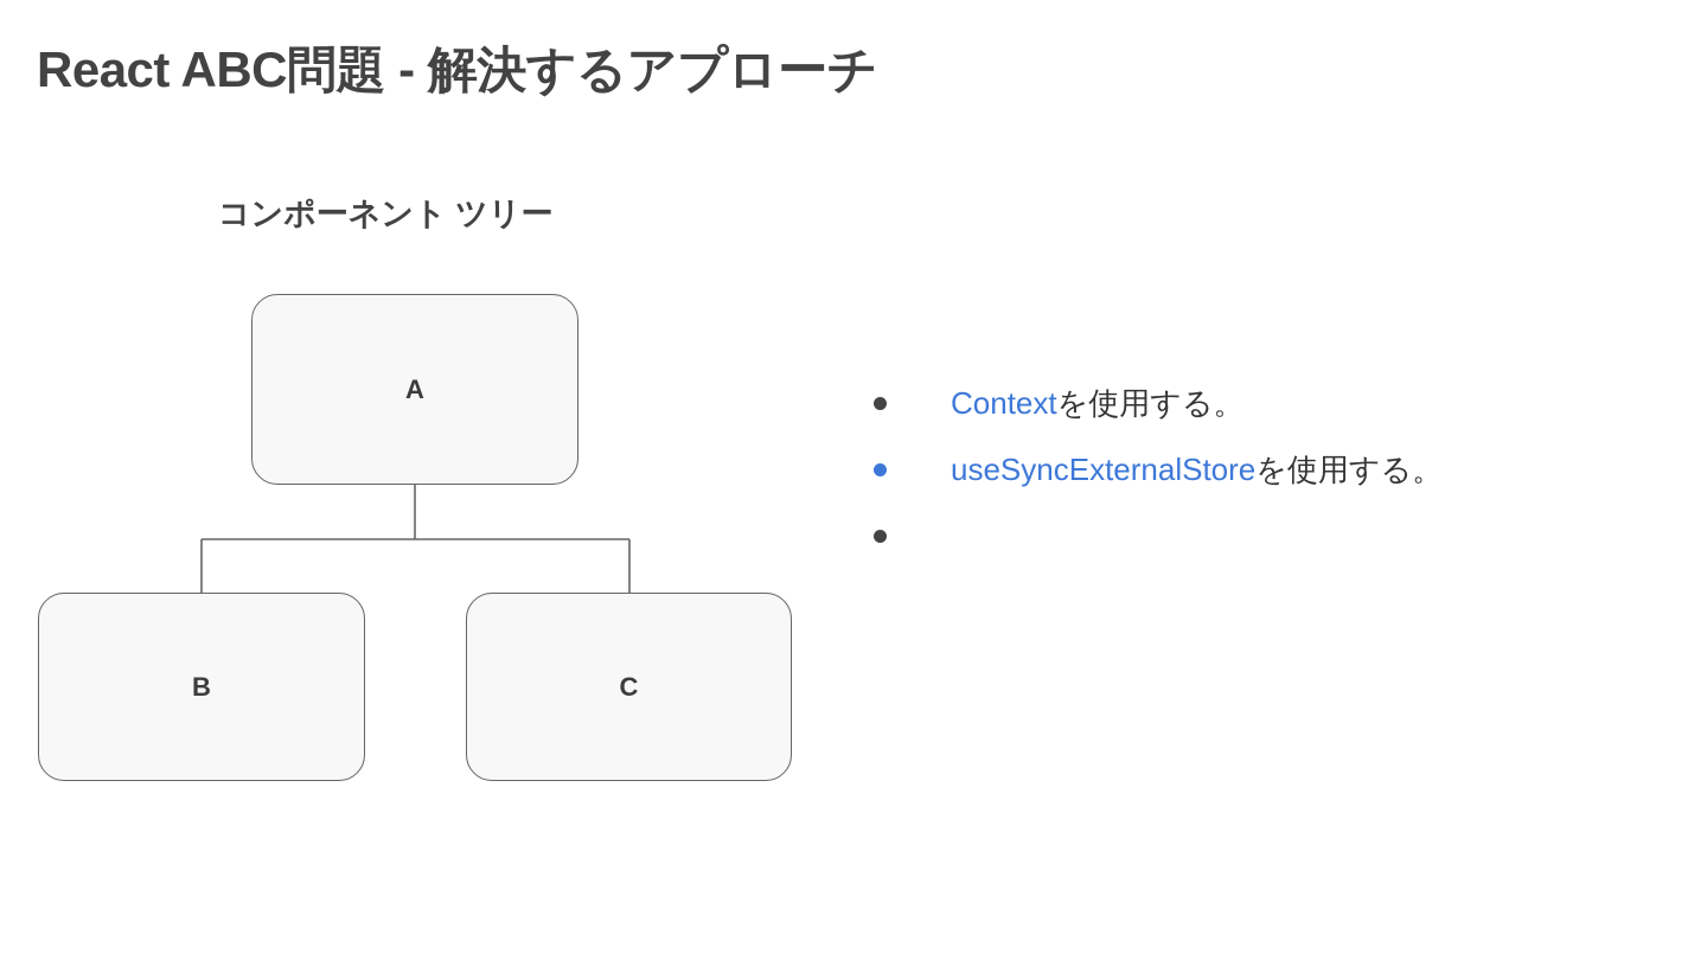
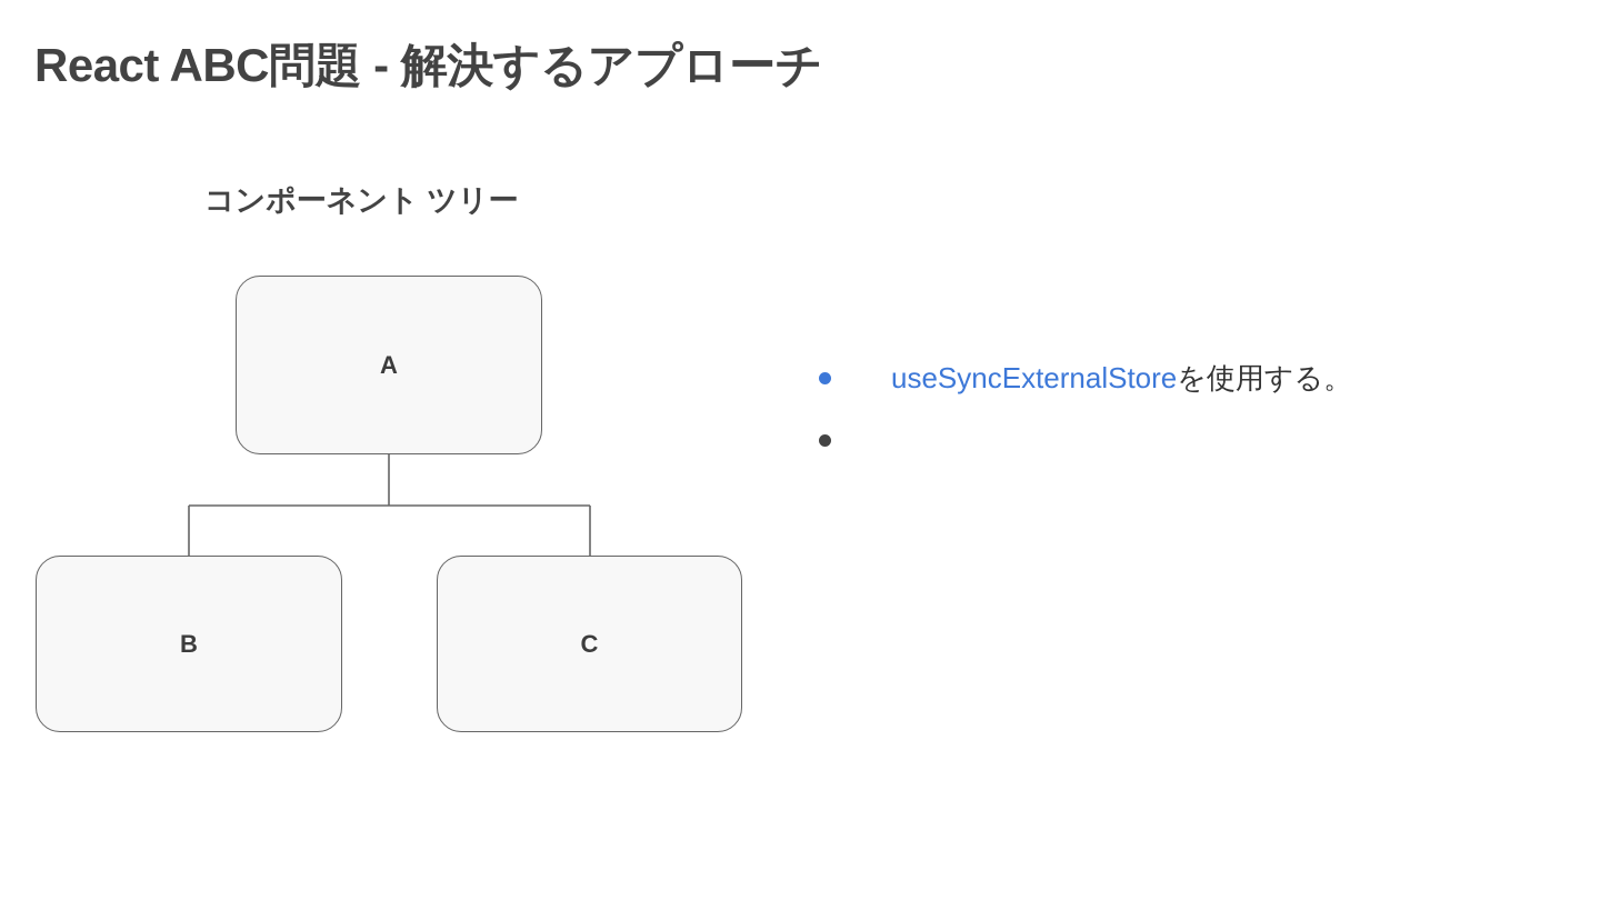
  React ABC問題 - 解決するアプローチ
  コンポーネント ツリー
  A
  B
  C
- Contextを使用する。
  useSyncExternalStoreを使用する。
